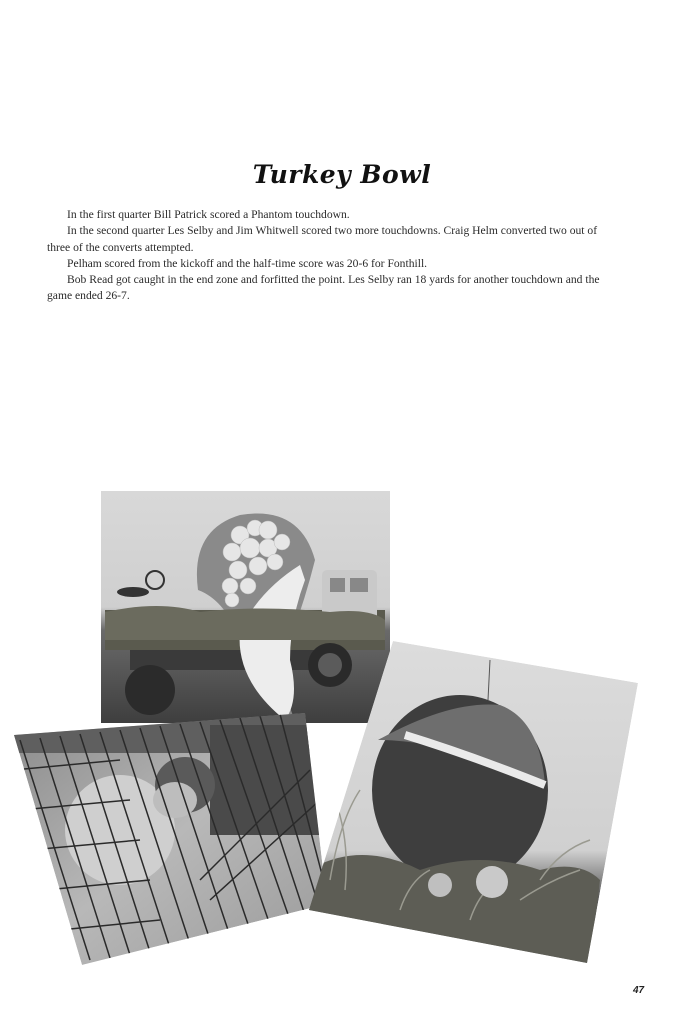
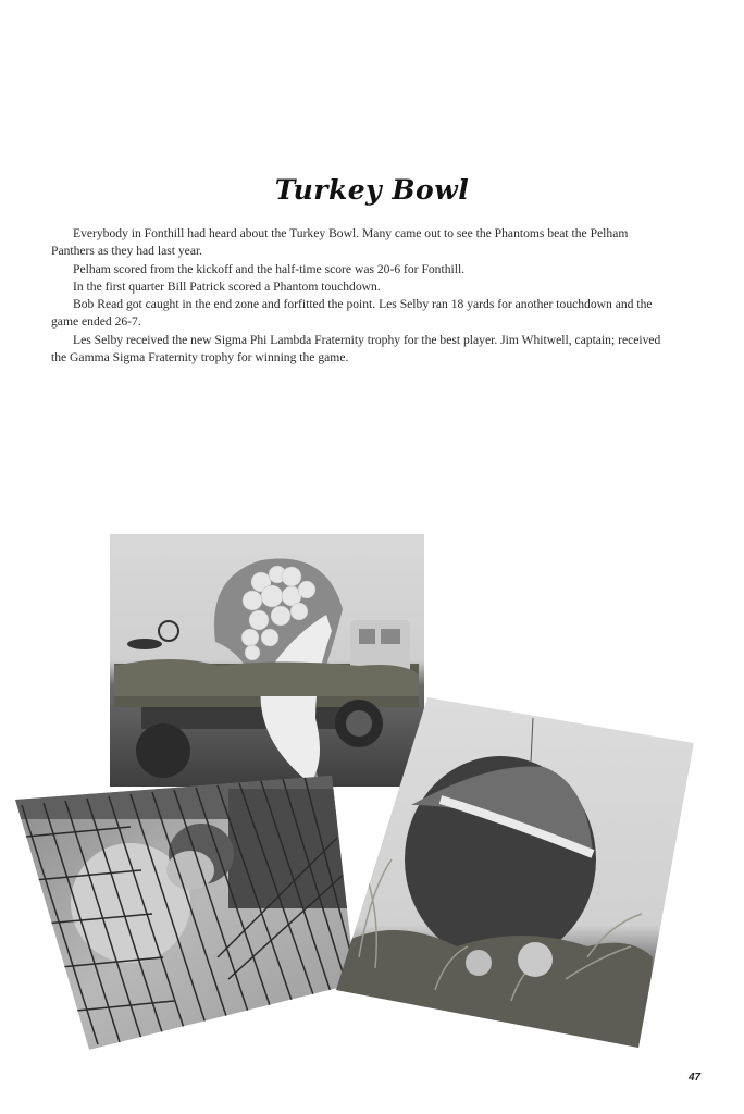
  Turkey Bowl
+ Everybody in Fonthill had heard about the Turkey Bowl. Many came out to see the Phantoms beat the Pelham Panthers as they had last year.
- In the first quarter Bill Patrick scored a Phantom touchdown.
+ Pelham scored from the kickoff and the half-time score was 20-6 for Fonthill.
- In the second quarter Les Selby and Jim Whitwell scored two more touchdowns. Craig Helm converted two out of three of the converts attempted.
- Pelham scored from the kickoff and the half-time score was 20-6 for Fonthill.
+ In the first quarter Bill Patrick scored a Phantom touchdown.
  Bob Read got caught in the end zone and forfitted the point. Les Selby ran 18 yards for another touchdown and the game ended 26-7.
+ Les Selby received the new Sigma Phi Lambda Fraternity trophy for the best player. Jim Whitwell, captain; received the Gamma Sigma Fraternity trophy for winning the game.
  47
